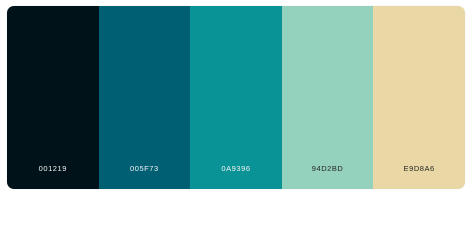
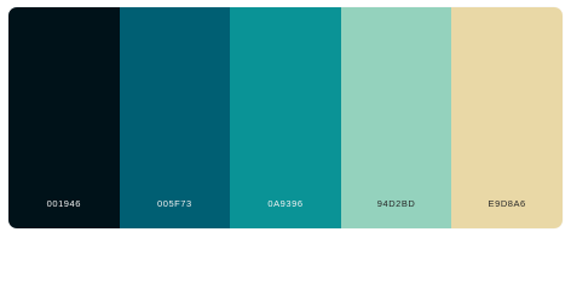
- 001219
+ 001946
  005F73
  0A9396
  94D2BD
  E9D8A6
